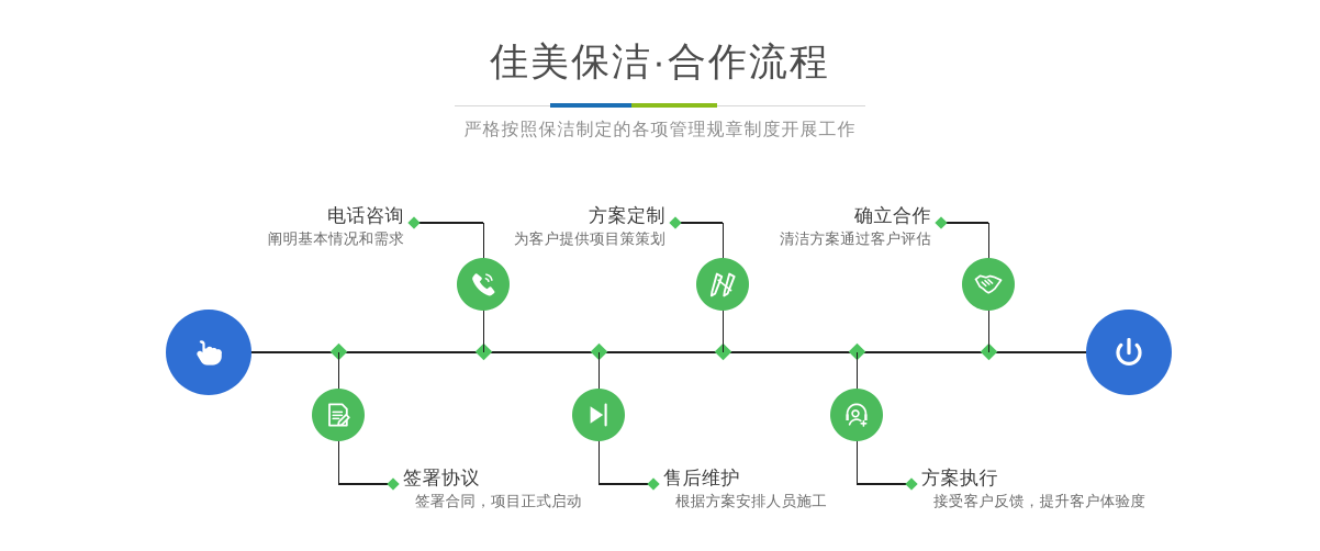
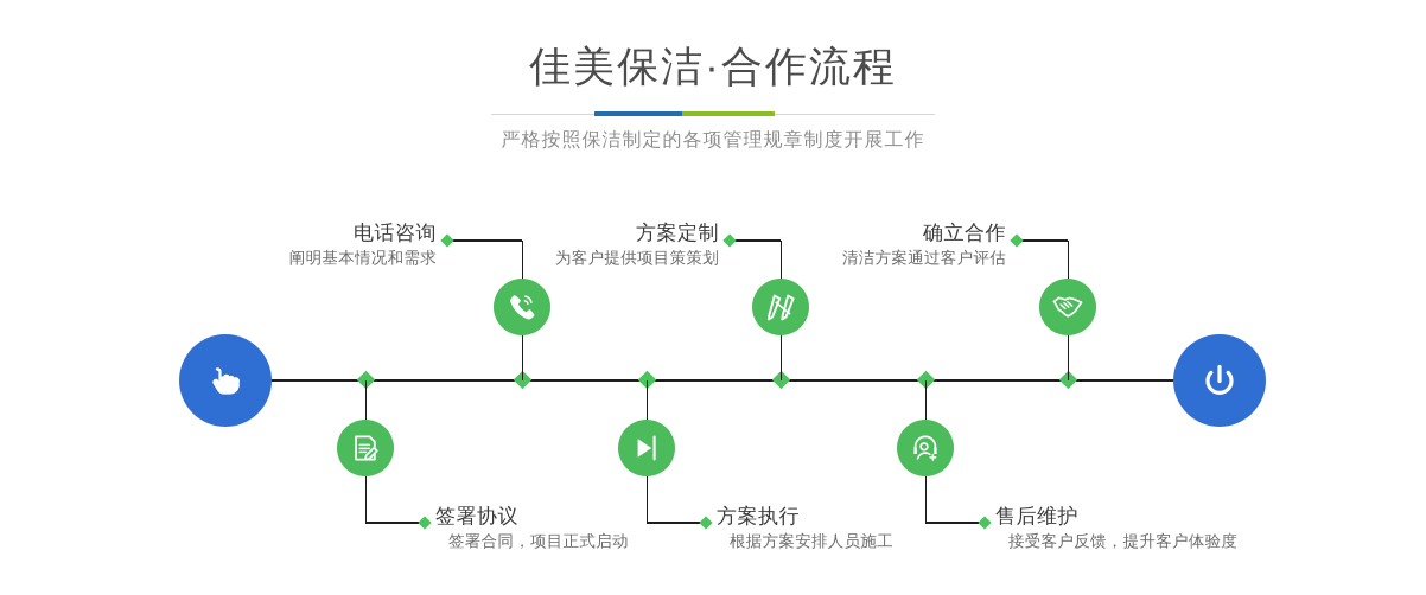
  佳美保洁·合作流程
  严格按照保洁制定的各项管理规章制度开展工作
  电话咨询
  阐明基本情况和需求
  签署协议
  签署合同，项目正式启动
  方案定制
  为客户提供项目策策划
- 售后维护
+ 方案执行
  根据方案安排人员施工
  确立合作
  清洁方案通过客户评估
- 方案执行
+ 售后维护
  接受客户反馈，提升客户体验度
